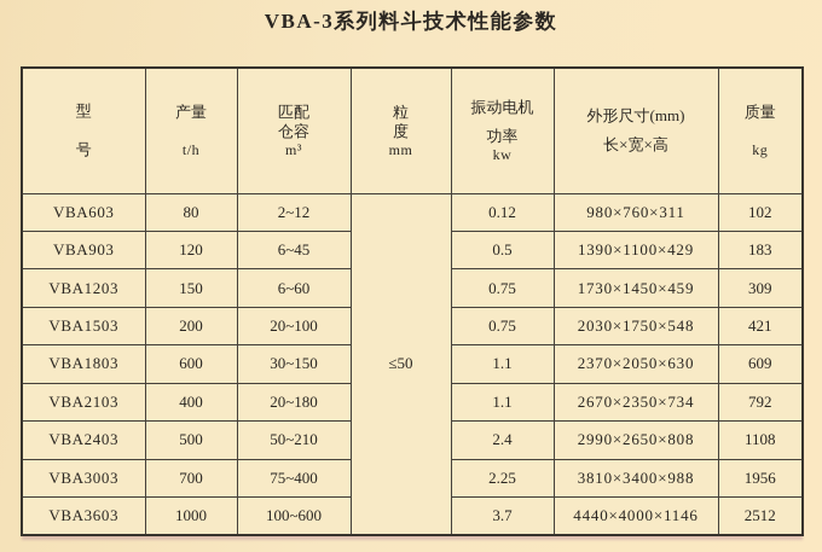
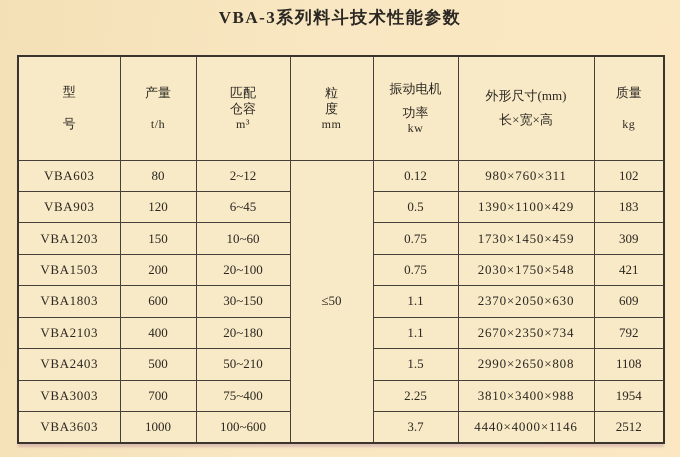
  VBA-3系列料斗技术性能参数
  型 号	产量 t/h	匹配 仓容 m³	粒 度 mm	振动电机 功率 kw	外形尺寸(mm) 长×宽×高	质量 kg
  VBA603	80	2~12	≤50	0.12	980×760×311	102
  VBA903	120	6~45	0.5	1390×1100×429	183
- VBA1203	150	6~60	0.75	1730×1450×459	309
+ VBA1203	150	10~60	0.75	1730×1450×459	309
  VBA1503	200	20~100	0.75	2030×1750×548	421
  VBA1803	600	30~150	1.1	2370×2050×630	609
  VBA2103	400	20~180	1.1	2670×2350×734	792
- VBA2403	500	50~210	2.4	2990×2650×808	1108
+ VBA2403	500	50~210	1.5	2990×2650×808	1108
- VBA3003	700	75~400	2.25	3810×3400×988	1956
+ VBA3003	700	75~400	2.25	3810×3400×988	1954
  VBA3603	1000	100~600	3.7	4440×4000×1146	2512
